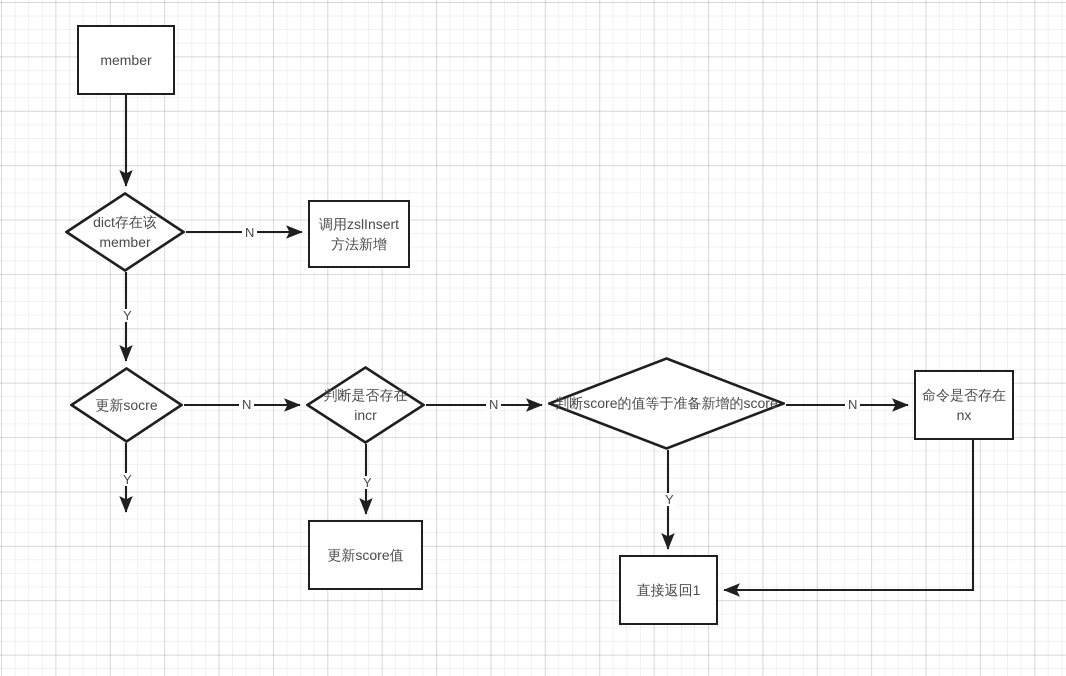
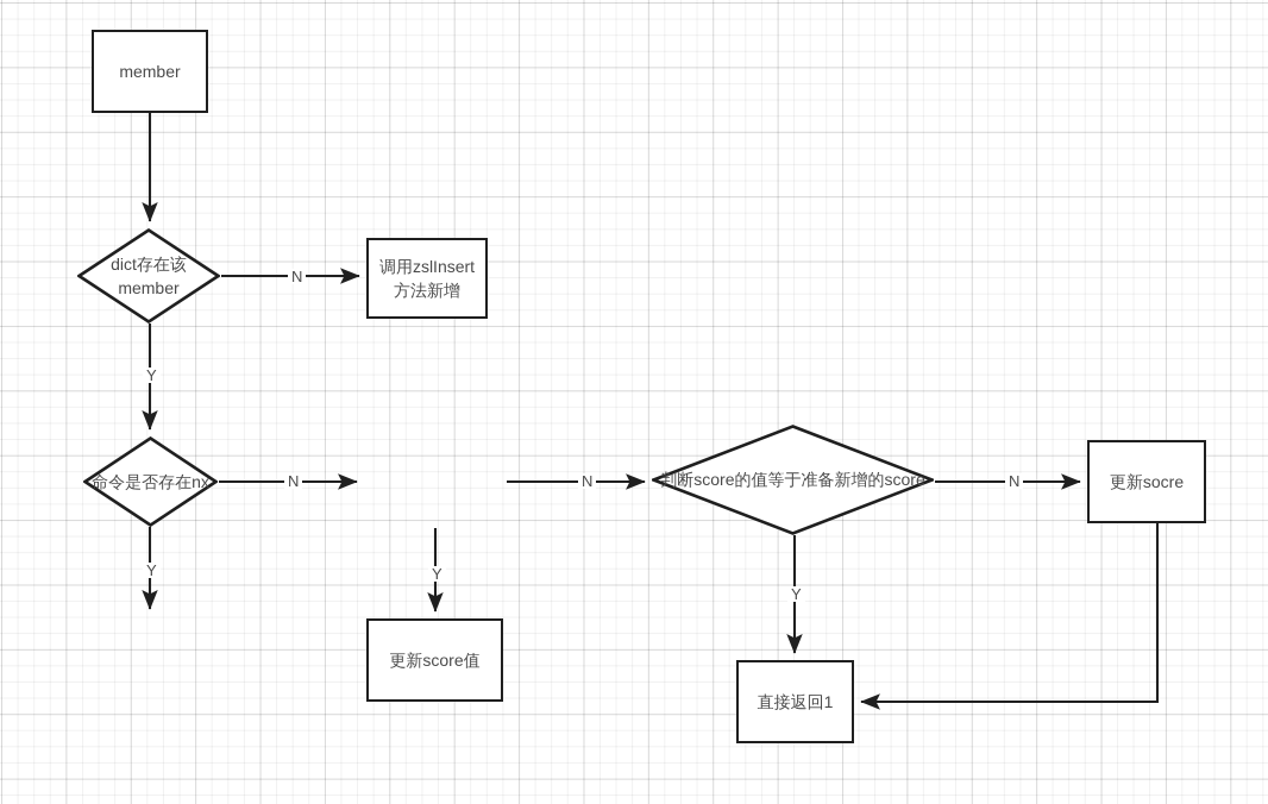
  member
  dict存在该
  member
  调用zslInsert
  方法新增
- 更新socre
+ 命令是否存在nx
- 判断是否存在
- incr
  更新score值
  判断score的值等于准备新增的score
  直接返回1
- 命令是否存在nx
+ 更新socre
  N
  Y
  Y
  N
  Y
  N
  Y
  N
